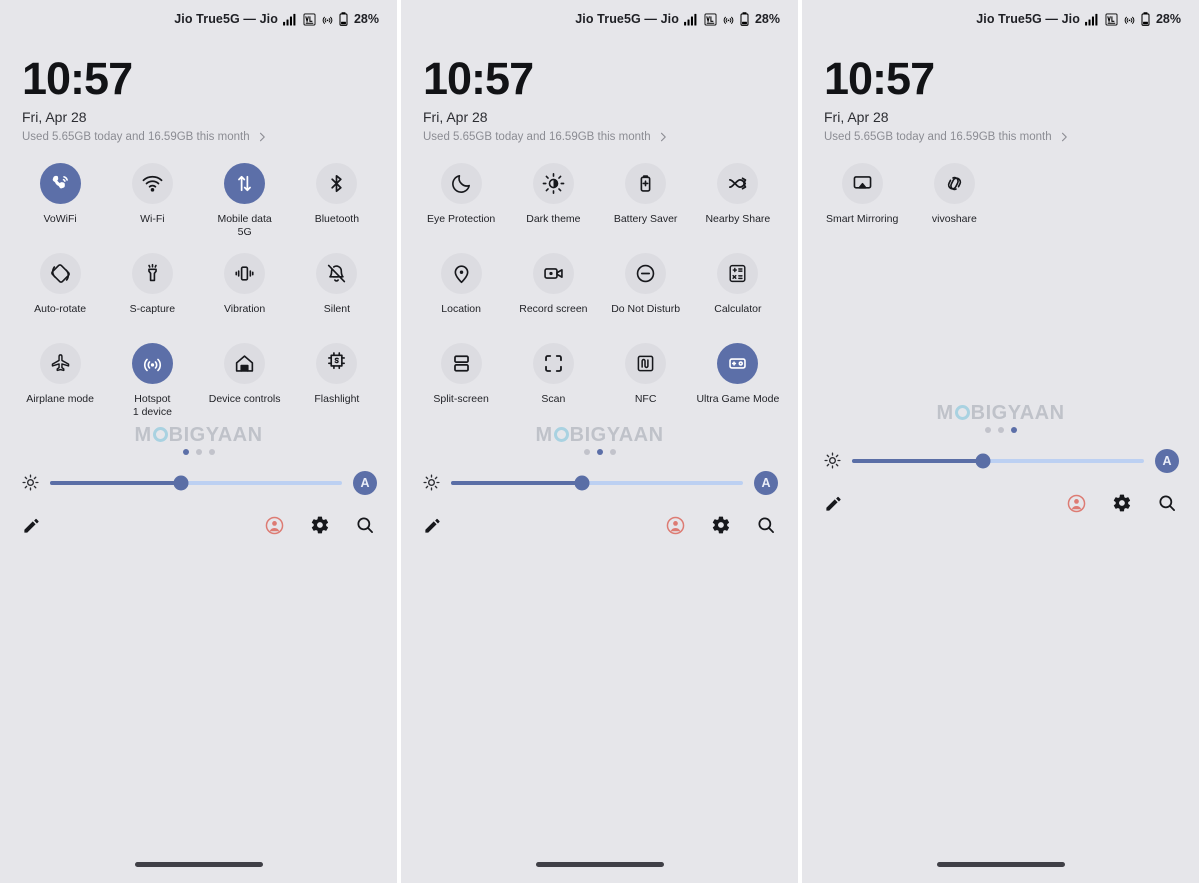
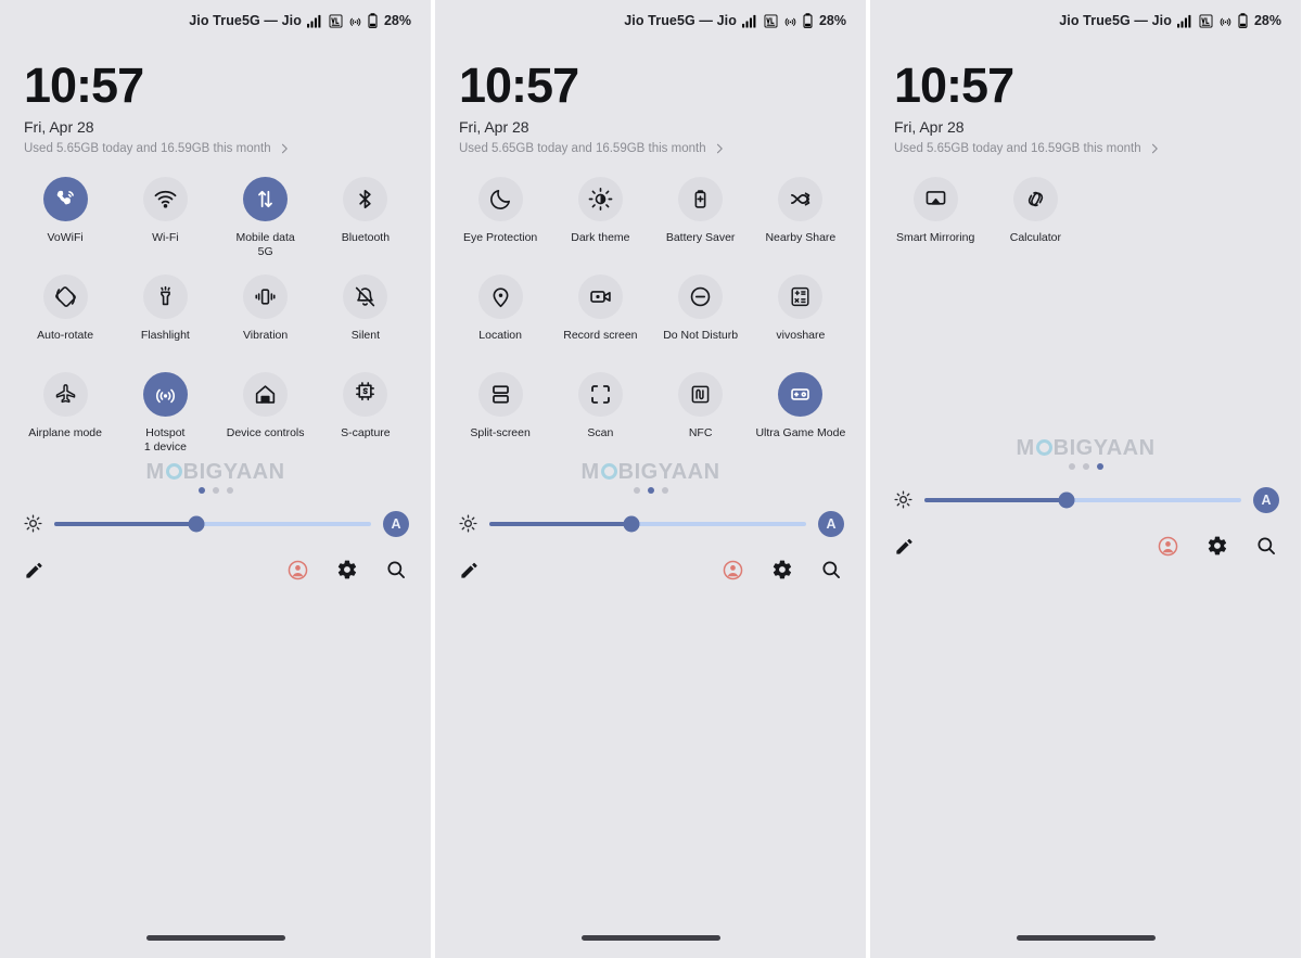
  Jio True5G — Jio
  28%
  10:57
  Fri, Apr 28
  Used 5.65GB today and 16.59GB this month
  VoWiFi
  Wi-Fi
  Mobile data
  5G
  Bluetooth
  Auto-rotate
- S-capture
+ Flashlight
  Vibration
  Silent
  Airplane mode
  Hotspot
  1 device
  Device controls
- Flashlight
+ S-capture
  M
  BIGYAAN
  A
  Jio True5G — Jio
  28%
  10:57
  Fri, Apr 28
  Used 5.65GB today and 16.59GB this month
  Eye Protection
  Dark theme
  Battery Saver
  Nearby Share
  Location
  Record screen
  Do Not Disturb
- Calculator
+ vivoshare
  Split-screen
  Scan
  NFC
  Ultra Game Mode
  M
  BIGYAAN
  A
  Jio True5G — Jio
  28%
  10:57
  Fri, Apr 28
  Used 5.65GB today and 16.59GB this month
  Smart Mirroring
- vivoshare
+ Calculator
  M
  BIGYAAN
  A
